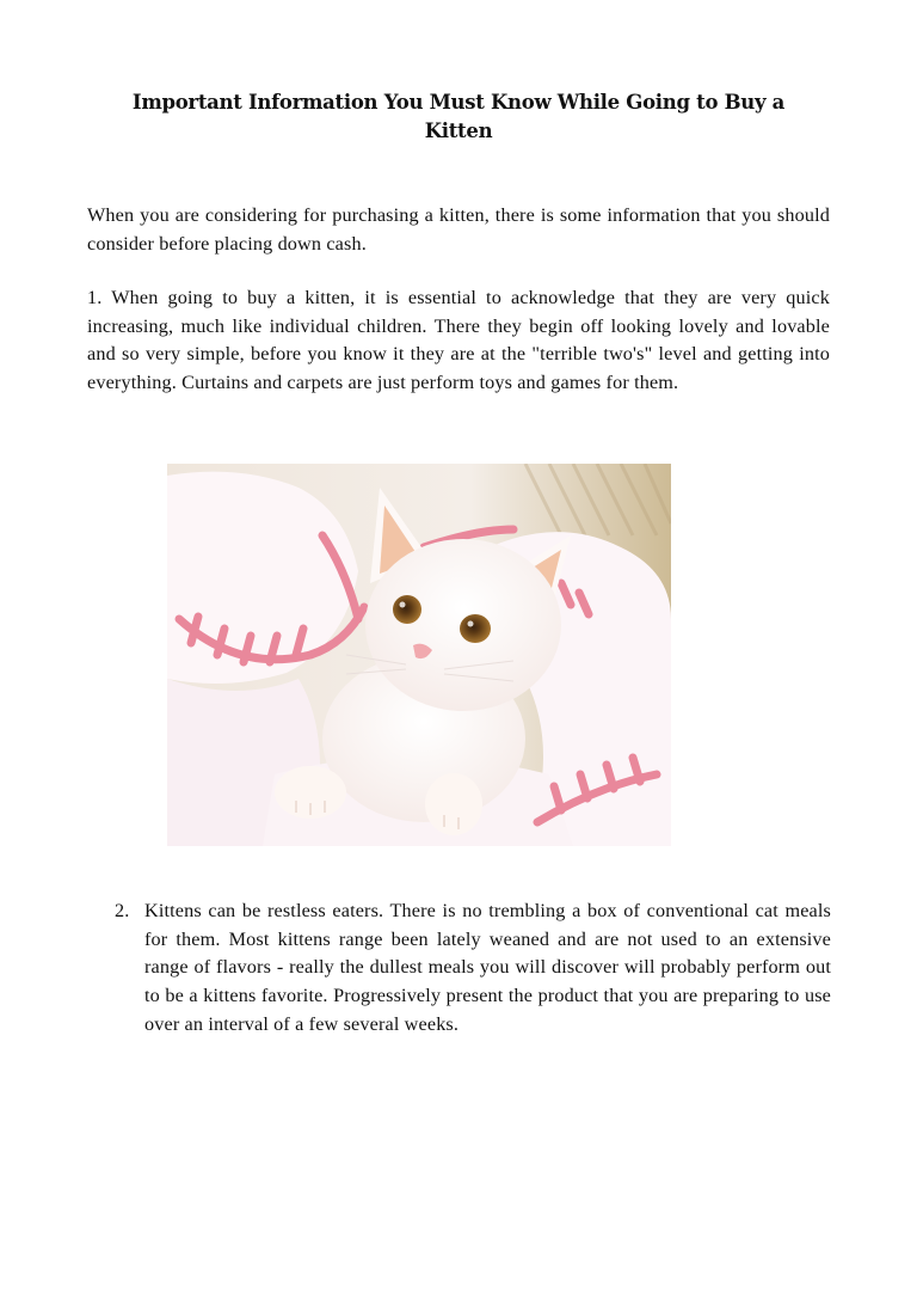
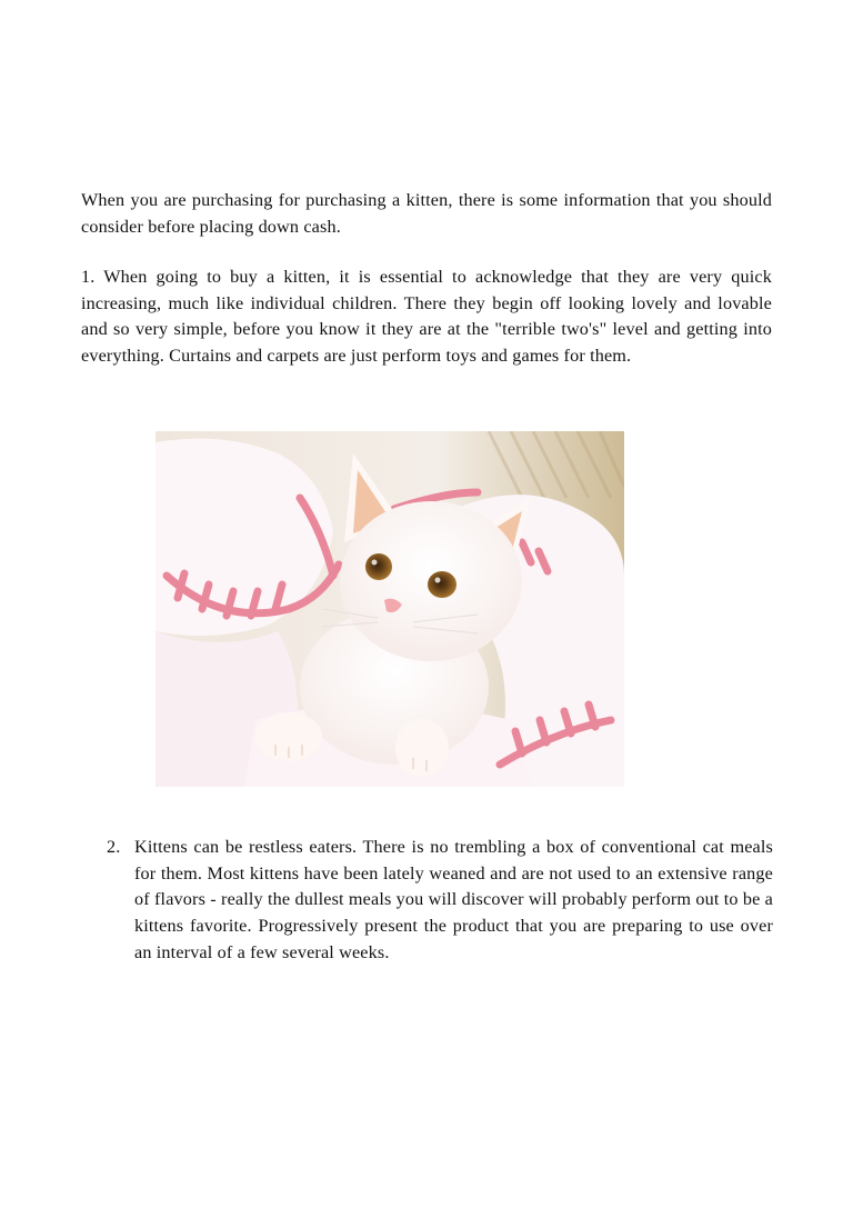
- Important Information You Must Know While Going to Buy a Kitten
- When you are considering for purchasing a kitten, there is some information that you should consider before placing down cash.
+ When you are purchasing for purchasing a kitten, there is some information that you should consider before placing down cash.
  1. When going to buy a kitten, it is essential to acknowledge that they are very quick increasing, much like individual children. There they begin off looking lovely and lovable and so very simple, before you know it they are at the "terrible two's" level and getting into everything. Curtains and carpets are just perform toys and games for them.
  2.
- Kittens can be restless eaters. There is no trembling a box of conventional cat meals for them. Most kittens range been lately weaned and are not used to an extensive range of flavors - really the dullest meals you will discover will probably perform out to be a kittens favorite. Progressively present the product that you are preparing to use over an interval of a few several weeks.
+ Kittens can be restless eaters. There is no trembling a box of conventional cat meals for them. Most kittens have been lately weaned and are not used to an extensive range of flavors - really the dullest meals you will discover will probably perform out to be a kittens favorite. Progressively present the product that you are preparing to use over an interval of a few several weeks.
